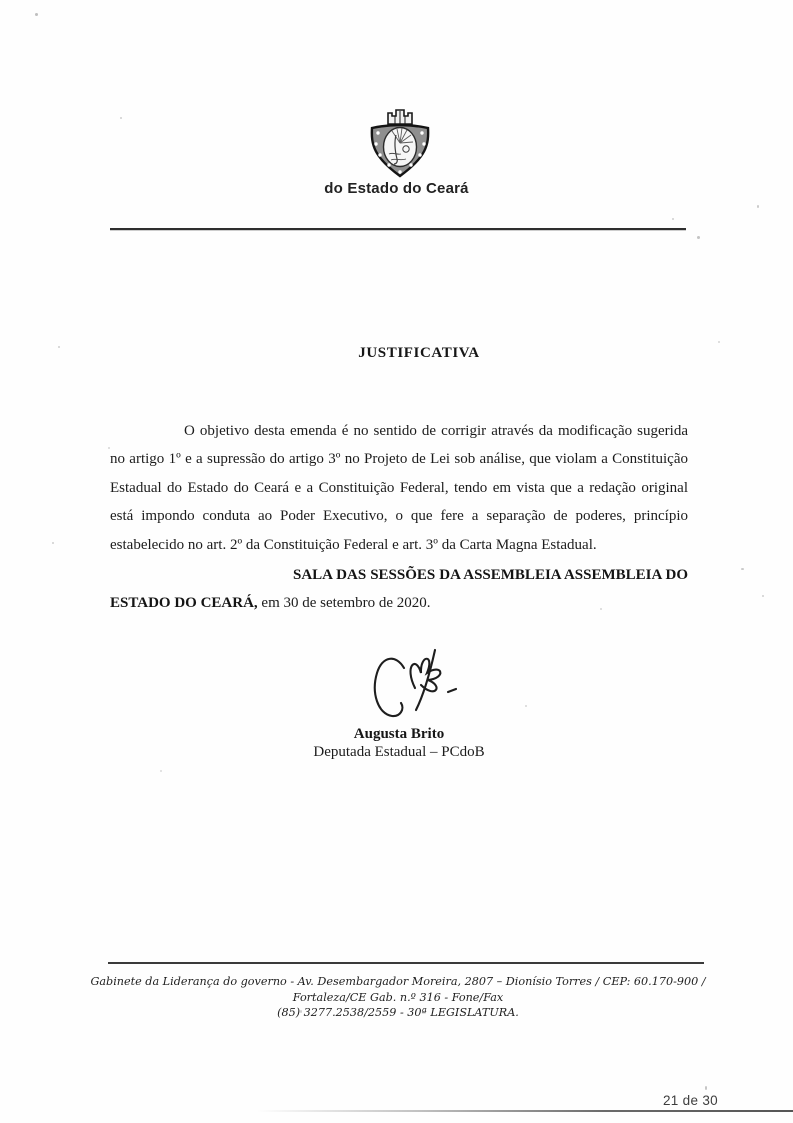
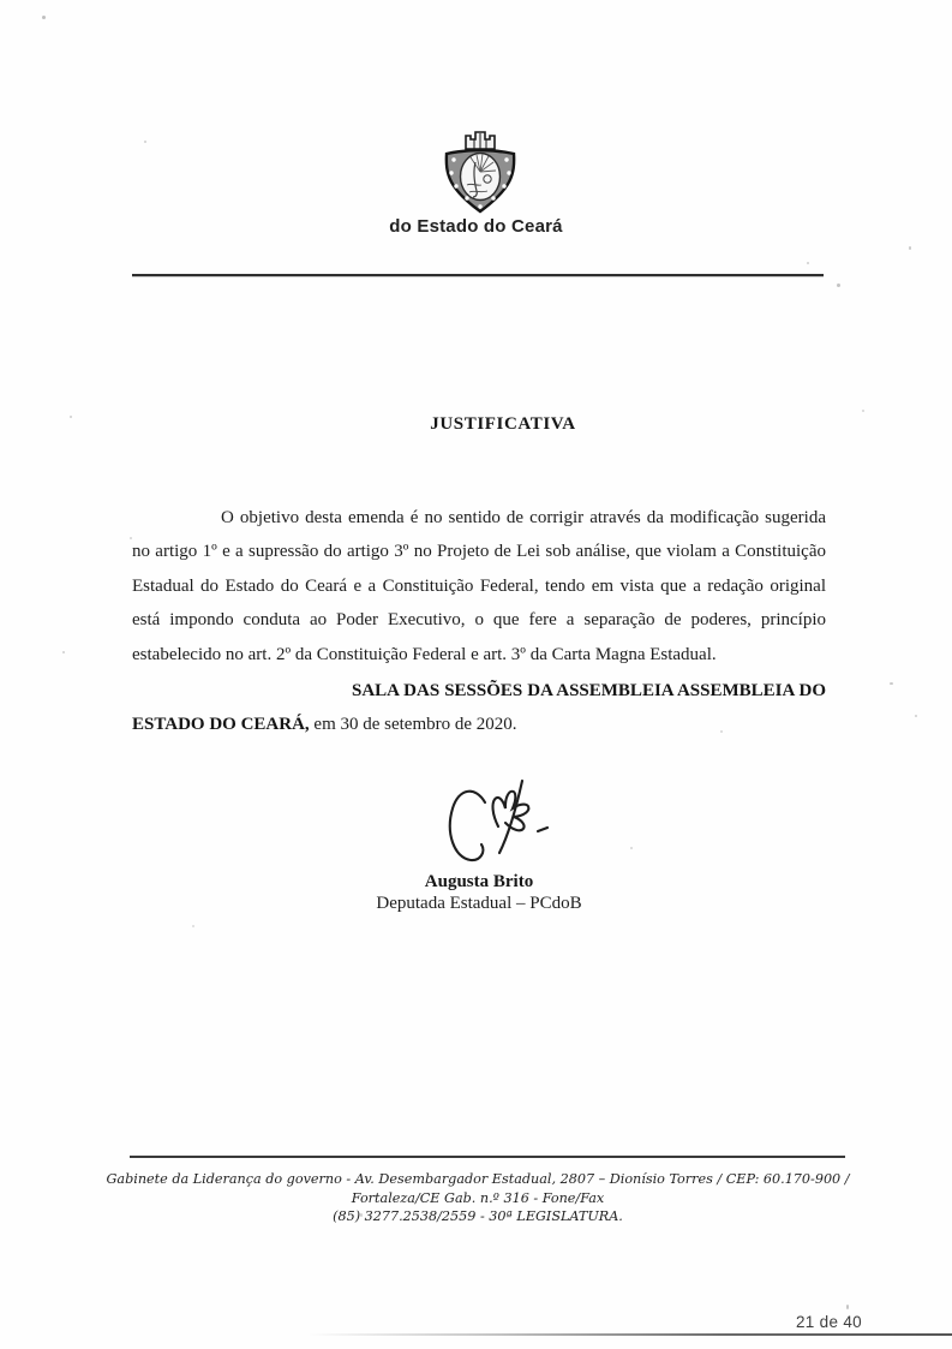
  do Estado do Ceará
  JUSTIFICATIVA
  O objetivo desta emenda é no sentido de corrigir através da modificação sugerida no artigo 1º e a supressão do artigo 3º no Projeto de Lei sob análise, que violam a Constituição Estadual do Estado do Ceará e a Constituição Federal, tendo em vista que a redação original está impondo conduta ao Poder Executivo, o que fere a separação de poderes, princípio estabelecido no art. 2º da Constituição Federal e art. 3º da Carta Magna Estadual.
  SALA DAS SESSÕES DA ASSEMBLEIA ASSEMBLEIA DO
  ESTADO DO CEARÁ, em 30 de setembro de 2020.
  Augusta Brito
  Deputada Estadual – PCdoB
- Gabinete da Liderança do governo - Av. Desembargador Moreira, 2807 – Dionísio Torres / CEP: 60.170-900 / Fortaleza/CE Gab. n.º 316 - Fone/Fax
+ Gabinete da Liderança do governo - Av. Desembargador Estadual, 2807 – Dionísio Torres / CEP: 60.170-900 / Fortaleza/CE Gab. n.º 316 - Fone/Fax
  (85) 3277.2538/2559 - 30ª LEGISLATURA.
- 21 de 30
+ 21 de 40
